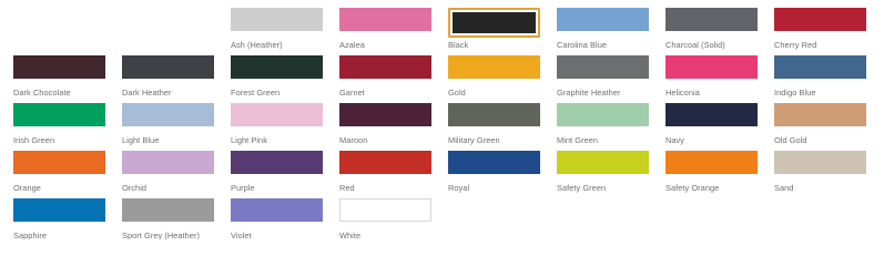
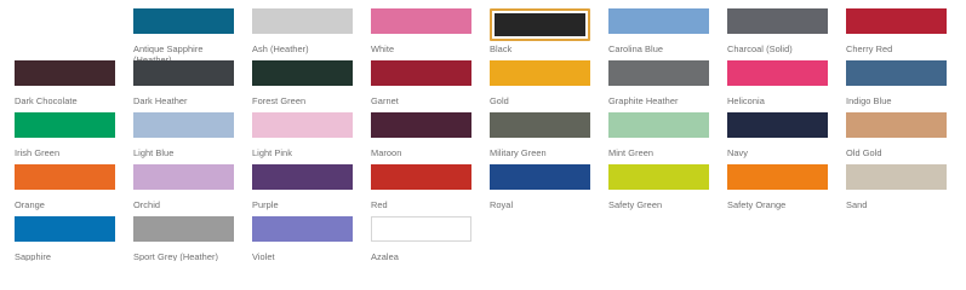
+ Antique Sapphire
  Ash (Heather)
- Azalea
+ White
  Black
  Carolina Blue
  Charcoal (Solid)
  Cherry Red
  Dark Chocolate
  Dark Heather
  Forest Green
  Garnet
  Gold
  Graphite Heather
  Heliconia
  Indigo Blue
  Irish Green
  Light Blue
  Light Pink
  Maroon
  Military Green
  Mint Green
  Navy
  Old Gold
  Orange
  Orchid
  Purple
  Red
  Royal
  Safety Green
  Safety Orange
  Sand
  Sapphire
  Sport Grey (Heather)
  Violet
- White
+ Azalea
